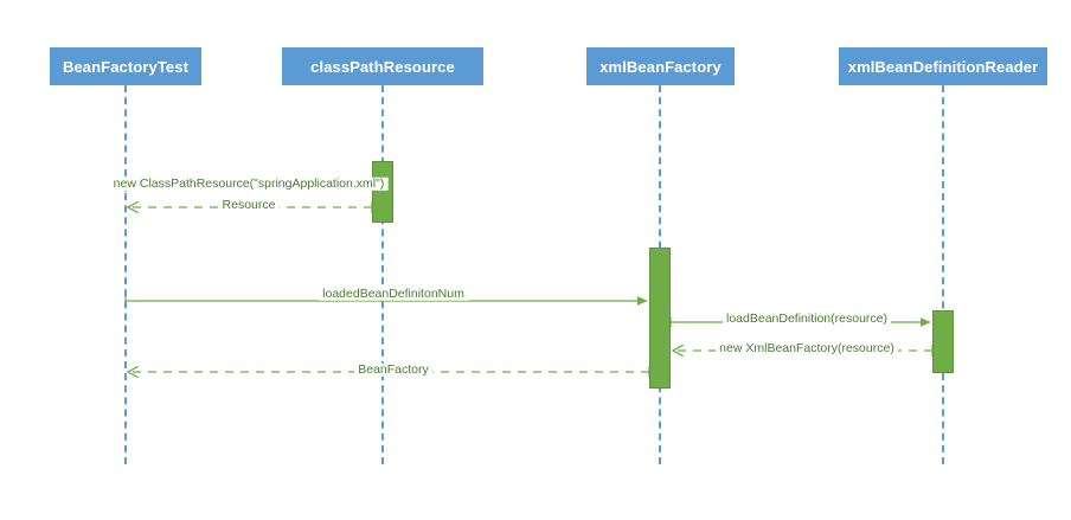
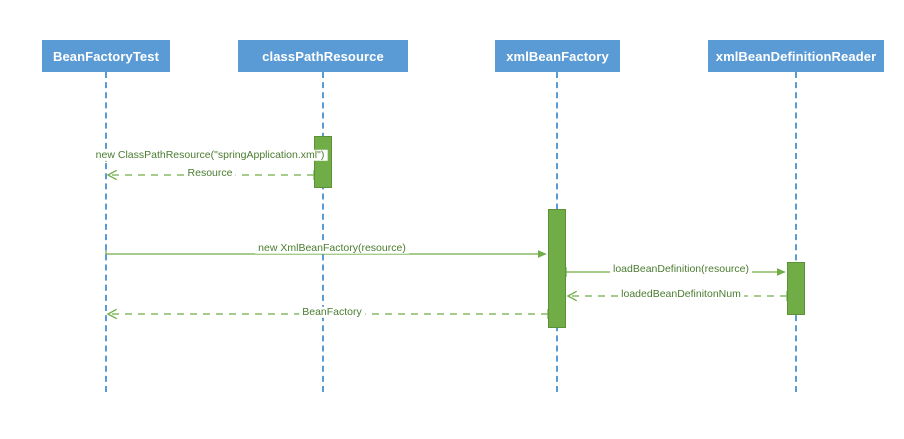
  BeanFactoryTest
  classPathResource
  xmlBeanFactory
  xmlBeanDefinitionReader
  new ClassPathResource("springApplication.xml")
  Resource
- loadedBeanDefinitonNum
+ new XmlBeanFactory(resource)
  loadBeanDefinition(resource)
- new XmlBeanFactory(resource)
+ loadedBeanDefinitonNum
  BeanFactory
